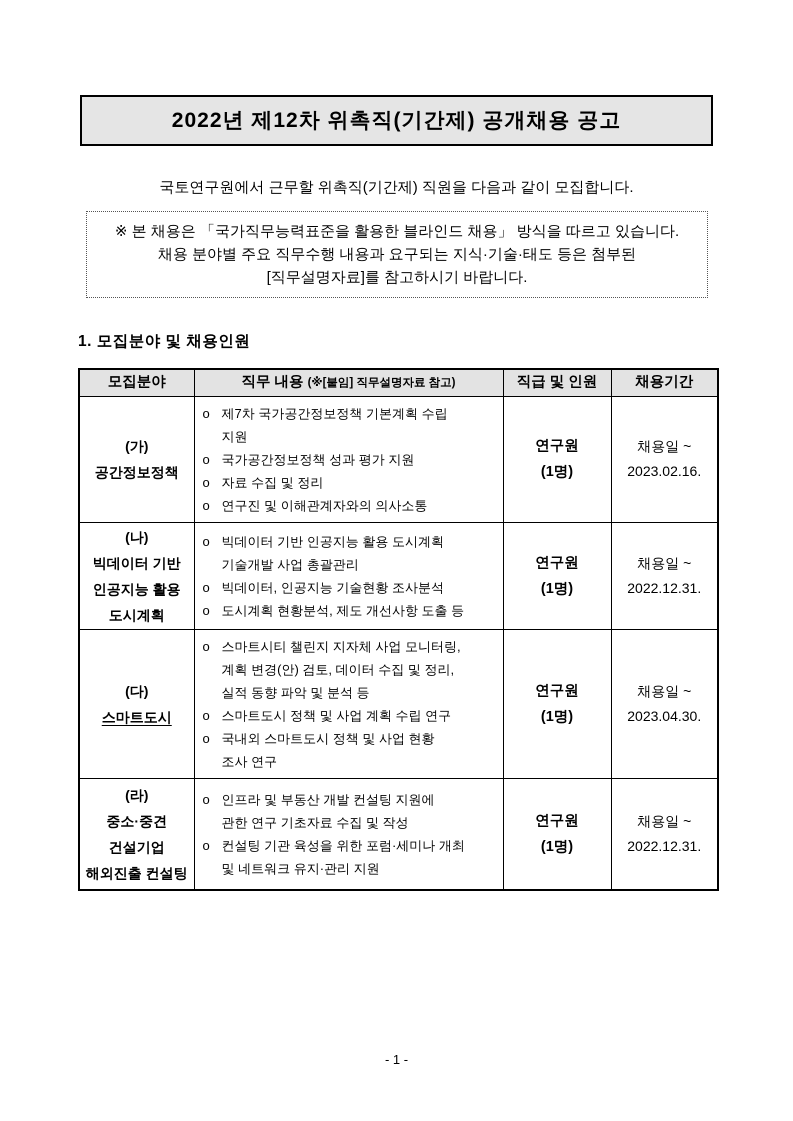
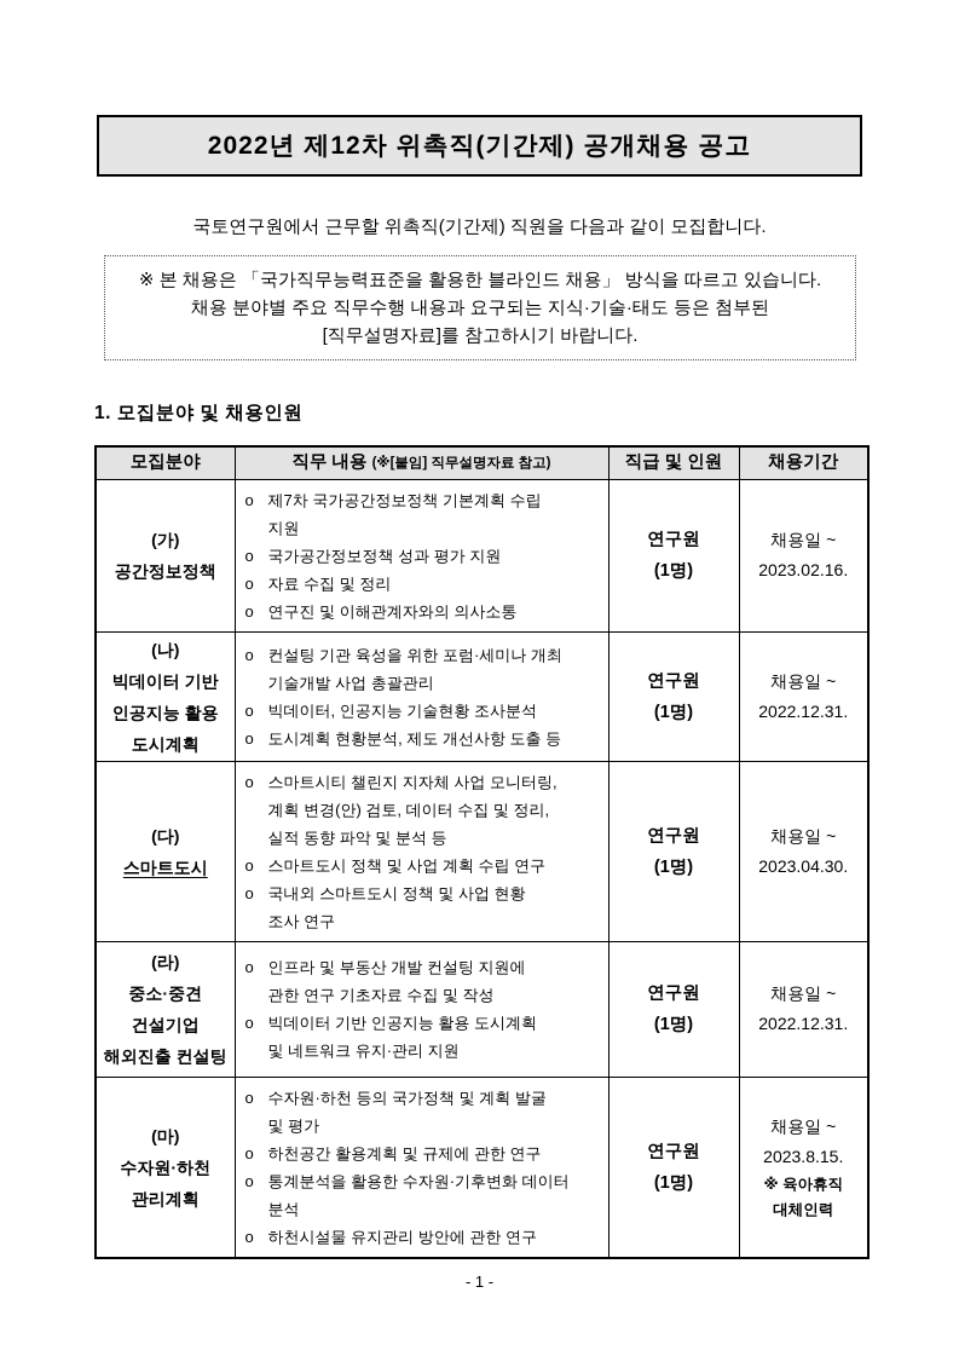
  2022년 제12차 위촉직(기간제) 공개채용 공고
  국토연구원에서 근무할 위촉직(기간제) 직원을 다음과 같이 모집합니다.
  ※ 본 채용은 「국가직무능력표준을 활용한 블라인드 채용」 방식을 따르고 있습니다.
  채용 분야별 주요 직무수행 내용과 요구되는 지식·기술·태도 등은 첨부된
  [직무설명자료]를 참고하시기 바랍니다.
  1. 모집분야 및 채용인원
  모집분야	직무 내용 (※[붙임] 직무설명자료 참고)	직급 및 인원	채용기간
  (가)공간정보정책	o 제7차 국가공간정보정책 기본계획 수립지원o 국가공간정보정책 성과 평가 지원o 자료 수집 및 정리o 연구진 및 이해관계자와의 의사소통	연구원(1명)	채용일 ~2023.02.16.
- (나)빅데이터 기반인공지능 활용도시계획	o 빅데이터 기반 인공지능 활용 도시계획기술개발 사업 총괄관리o 빅데이터, 인공지능 기술현황 조사분석o 도시계획 현황분석, 제도 개선사항 도출 등	연구원(1명)	채용일 ~2022.12.31.
+ (나)빅데이터 기반인공지능 활용도시계획	o 컨설팅 기관 육성을 위한 포럼·세미나 개최기술개발 사업 총괄관리o 빅데이터, 인공지능 기술현황 조사분석o 도시계획 현황분석, 제도 개선사항 도출 등	연구원(1명)	채용일 ~2022.12.31.
  (다)스마트도시	o 스마트시티 챌린지 지자체 사업 모니터링,계획 변경(안) 검토, 데이터 수집 및 정리,실적 동향 파악 및 분석 등o 스마트도시 정책 및 사업 계획 수립 연구o 국내외 스마트도시 정책 및 사업 현황조사 연구	연구원(1명)	채용일 ~2023.04.30.
- (라)중소·중견건설기업해외진출 컨설팅	o 인프라 및 부동산 개발 컨설팅 지원에관한 연구 기초자료 수집 및 작성o 컨설팅 기관 육성을 위한 포럼·세미나 개최및 네트워크 유지·관리 지원	연구원(1명)	채용일 ~2022.12.31.
+ (라)중소·중견건설기업해외진출 컨설팅	o 인프라 및 부동산 개발 컨설팅 지원에관한 연구 기초자료 수집 및 작성o 빅데이터 기반 인공지능 활용 도시계획및 네트워크 유지·관리 지원	연구원(1명)	채용일 ~2022.12.31.
+ (마)수자원·하천관리계획	o 수자원·하천 등의 국가정책 및 계획 발굴및 평가o 하천공간 활용계획 및 규제에 관한 연구o 통계분석을 활용한 수자원·기후변화 데이터분석o 하천시설물 유지관리 방안에 관한 연구	연구원(1명)	채용일 ~2023.8.15.※ 육아휴직대체인력
  - 1 -
